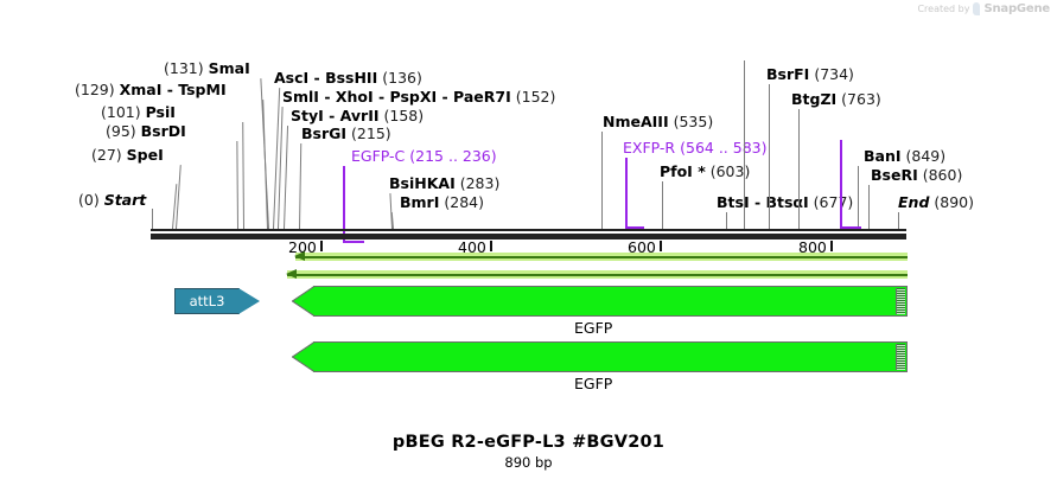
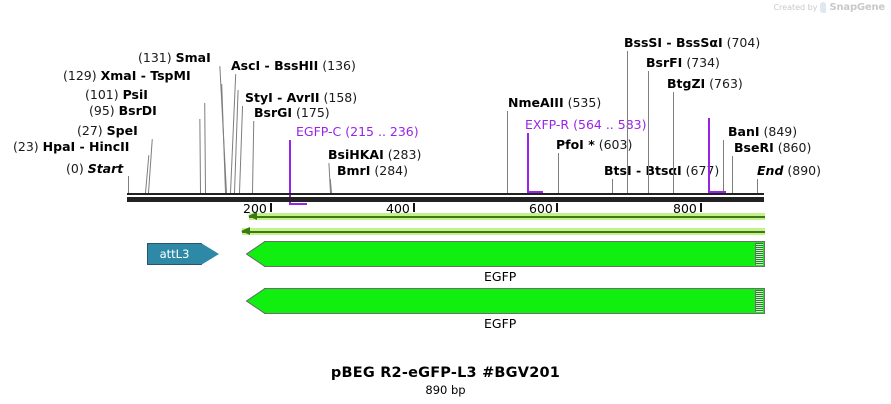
  Created by
  SnapGene
  (0) Start
+ (23) HpaI - HincII
  (27) SpeI
  (95) BsrDI
  (101) PsiI
  (129) XmaI - TspMI
  (131) SmaI
  AscI - BssHII (136)
- SmlI - XhoI - PspXI - PaeR7I (152)
  StyI - AvrII (158)
- BsrGI (215)
+ BsrGI (175)
  BsiHKAI (283)
  BmrI (284)
  NmeAIII (535)
  PfoI * (603)
  BtsI - BtsI (677)
+ BssSI - BssSαI (704)
  BsrFI (734)
  BtgZI (763)
  BanI (849)
  BseRI (860)
  End (890)
  EGFP-C (215 .. 236)
  EXFP-R (564 .. 583)
  200
  400
  600
  800
  attL3
  EGFP
  EGFP
  pBEG R2-eGFP-L3 #BGV201
  890 bp
